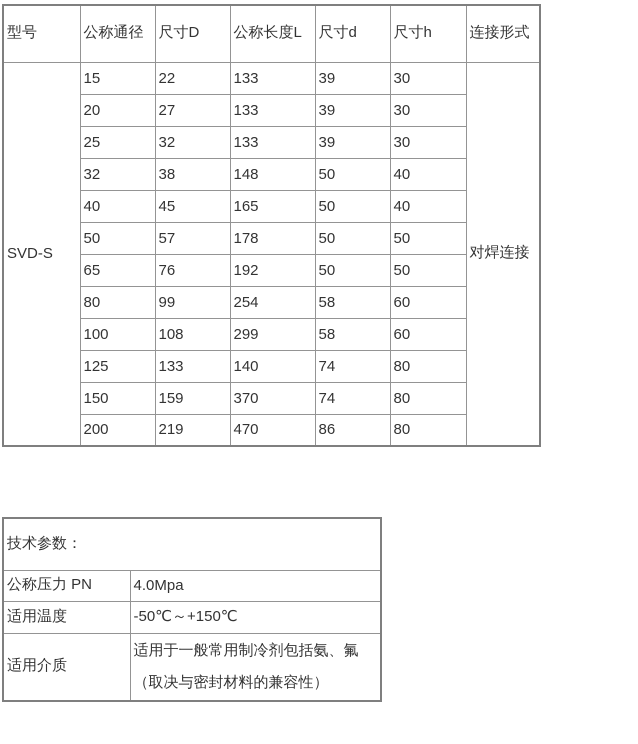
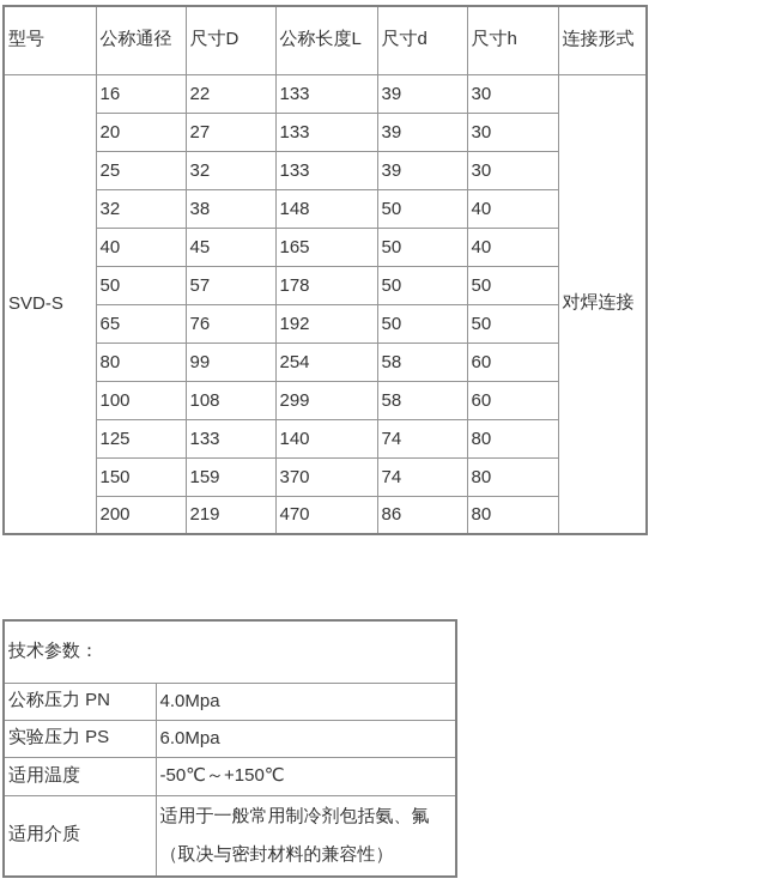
  型号	公称通径	尺寸D	公称长度L	尺寸d	尺寸h	连接形式
- SVD-S	15	22	133	39	30	对焊连接
+ SVD-S	16	22	133	39	30	对焊连接
  20	27	133	39	30
  25	32	133	39	30
  32	38	148	50	40
  40	45	165	50	40
  50	57	178	50	50
  65	76	192	50	50
  80	99	254	58	60
  100	108	299	58	60
  125	133	140	74	80
  150	159	370	74	80
  200	219	470	86	80
  技术参数：
  公称压力 PN	4.0Mpa
+ 实验压力 PS	6.0Mpa
  适用温度	-50℃～+150℃
  适用介质	适用于一般常用制冷剂包括氨、氟（取决与密封材料的兼容性）
